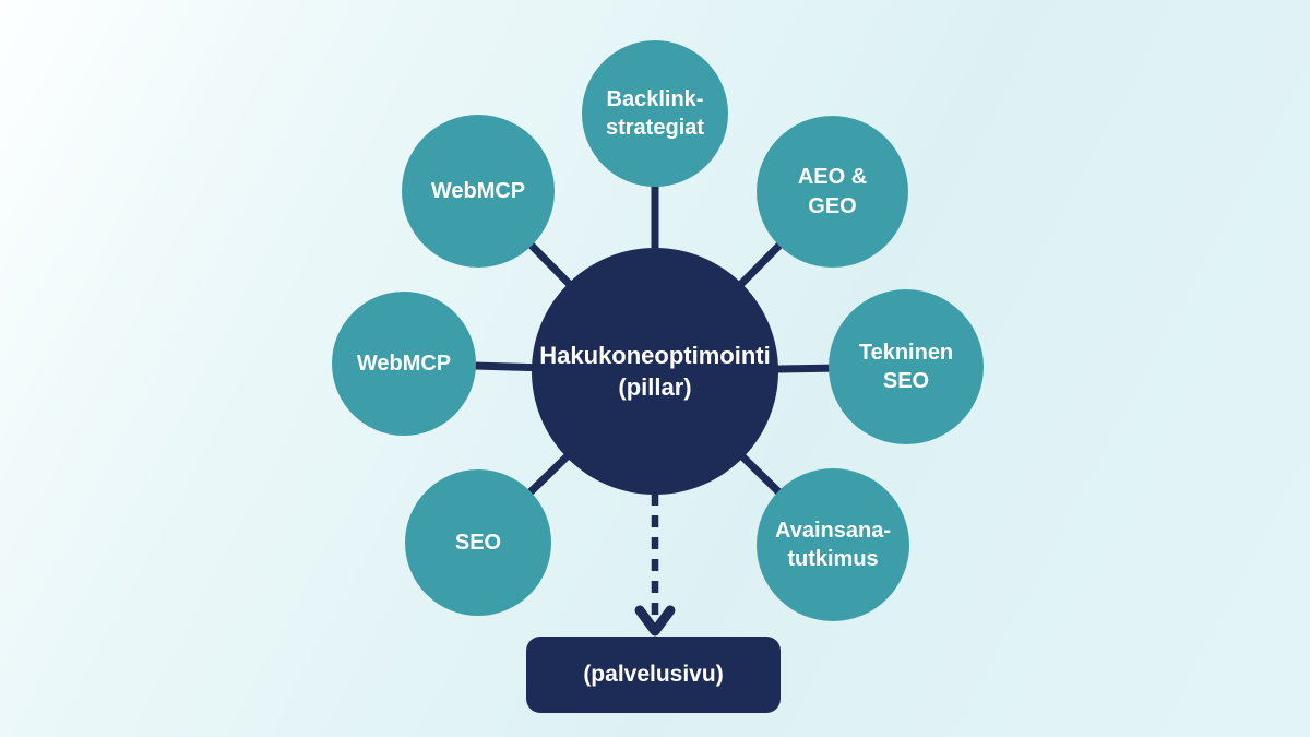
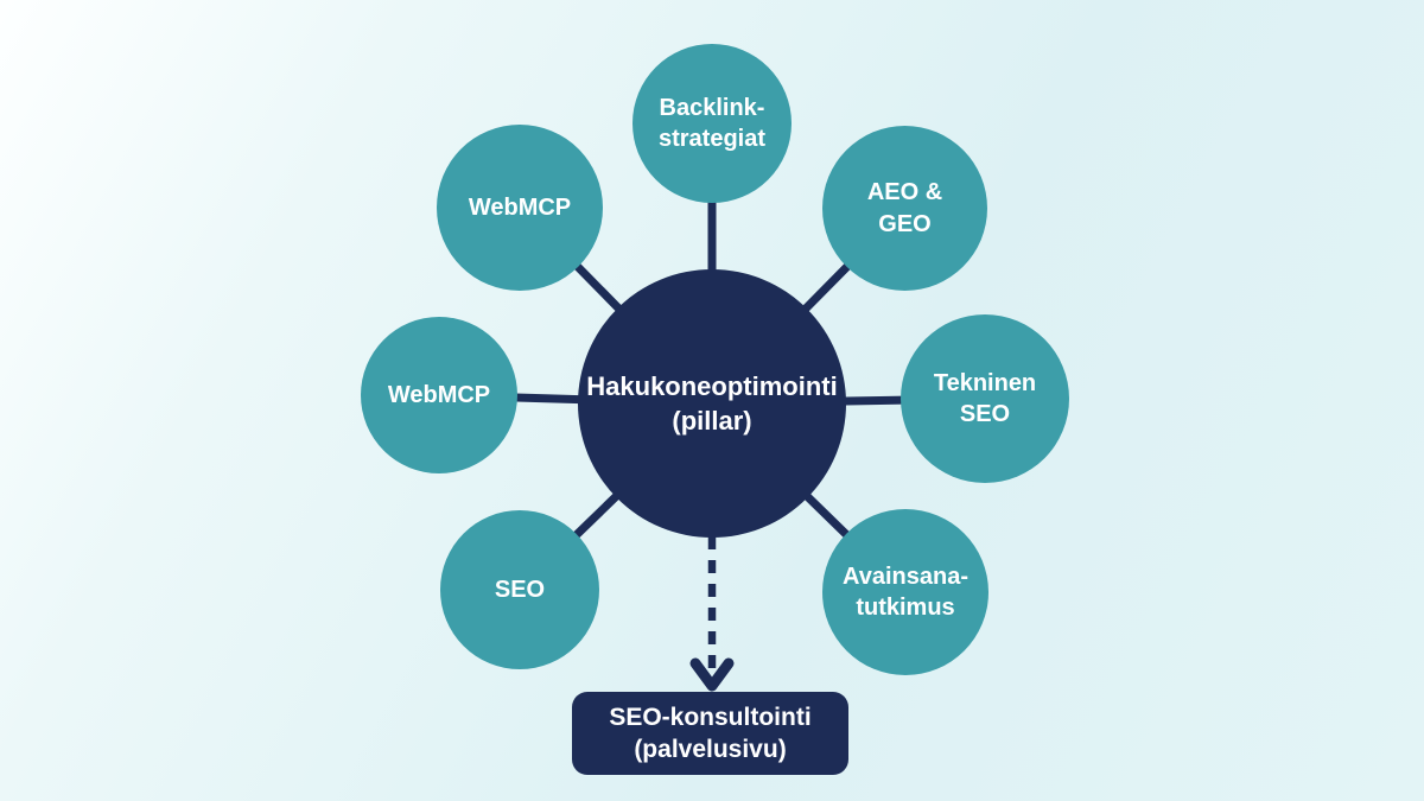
  Hakukoneoptimointi
  (pillar)
  Backlink-
  strategiat
  AEO &
  GEO
  Tekninen
  SEO
  Avainsana-
  tutkimus
  SEO
  WebMCP
  WebMCP
+ SEO-konsultointi
  (palvelusivu)
